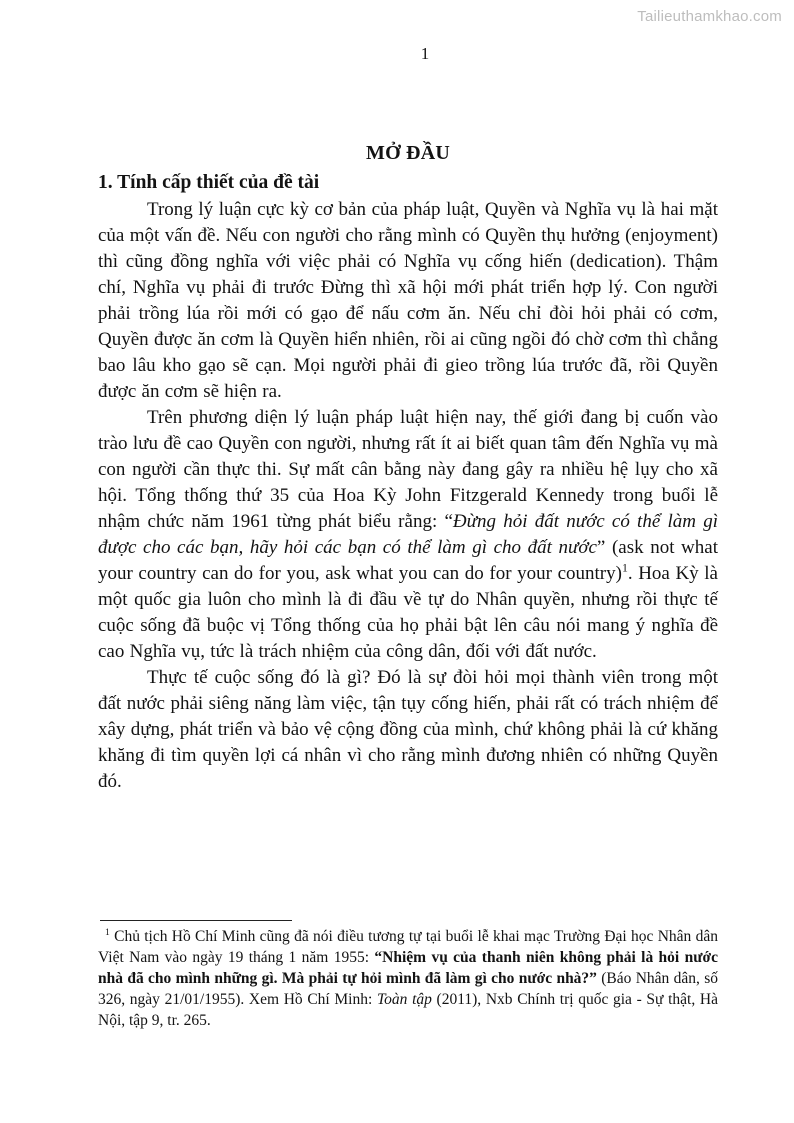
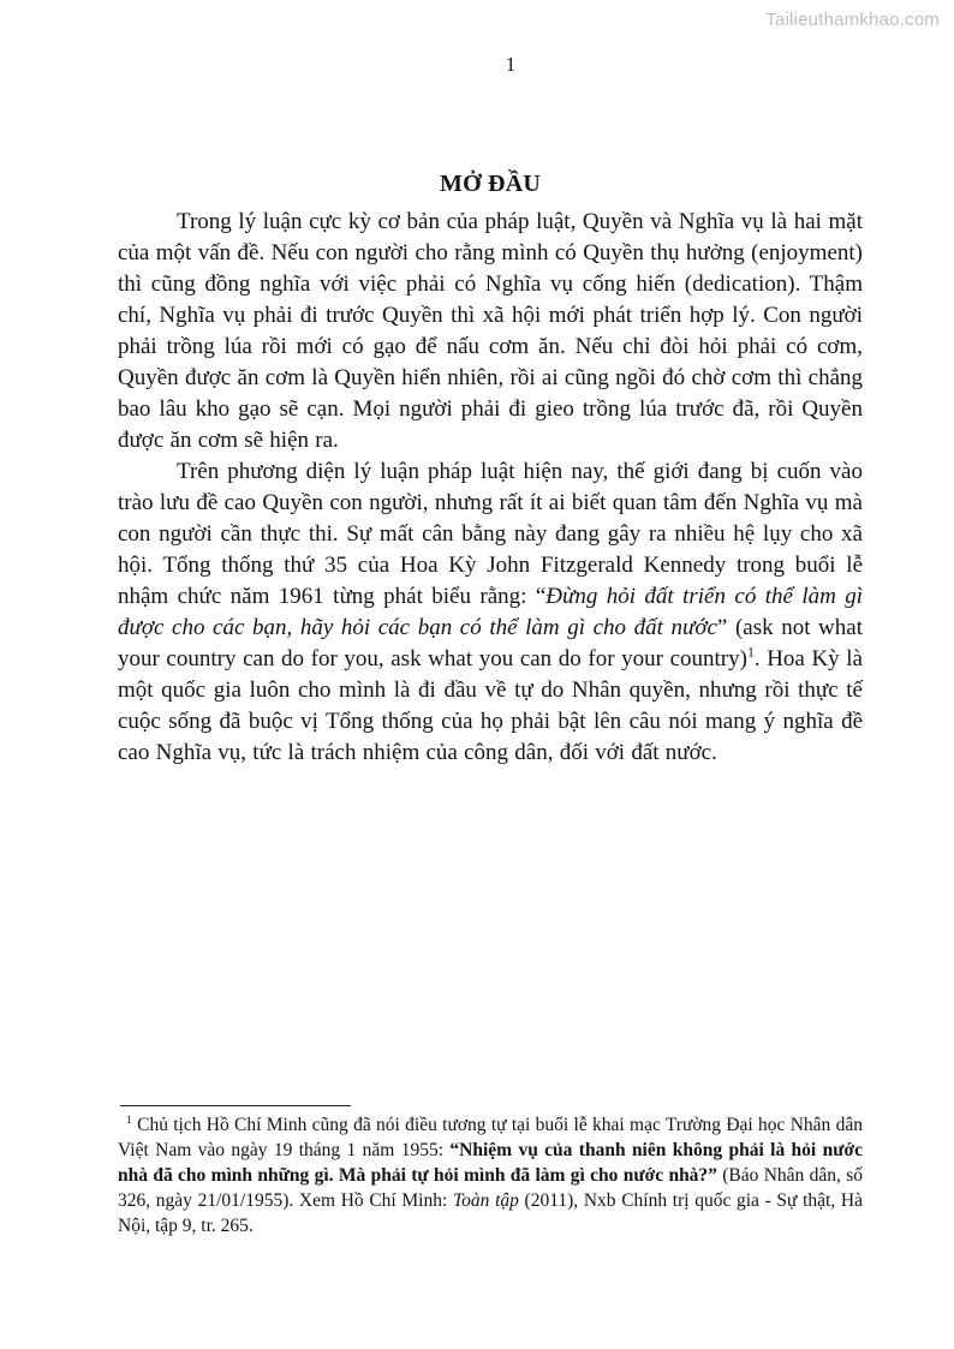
  Tailieuthamkhao.com
  1
  MỞ ĐẦU
- 1. Tính cấp thiết của đề tài
- Trong lý luận cực kỳ cơ bản của pháp luật, Quyền và Nghĩa vụ là hai mặt của một vấn đề. Nếu con người cho rằng mình có Quyền thụ hưởng (enjoyment) thì cũng đồng nghĩa với việc phải có Nghĩa vụ cống hiến (dedication). Thậm chí, Nghĩa vụ phải đi trước Đừng thì xã hội mới phát triển hợp lý. Con người phải trồng lúa rồi mới có gạo để nấu cơm ăn. Nếu chỉ đòi hỏi phải có cơm, Quyền được ăn cơm là Quyền hiển nhiên, rồi ai cũng ngồi đó chờ cơm thì chẳng bao lâu kho gạo sẽ cạn. Mọi người phải đi gieo trồng lúa trước đã, rồi Quyền được ăn cơm sẽ hiện ra.
+ Trong lý luận cực kỳ cơ bản của pháp luật, Quyền và Nghĩa vụ là hai mặt của một vấn đề. Nếu con người cho rằng mình có Quyền thụ hưởng (enjoyment) thì cũng đồng nghĩa với việc phải có Nghĩa vụ cống hiến (dedication). Thậm chí, Nghĩa vụ phải đi trước Quyền thì xã hội mới phát triển hợp lý. Con người phải trồng lúa rồi mới có gạo để nấu cơm ăn. Nếu chỉ đòi hỏi phải có cơm, Quyền được ăn cơm là Quyền hiển nhiên, rồi ai cũng ngồi đó chờ cơm thì chẳng bao lâu kho gạo sẽ cạn. Mọi người phải đi gieo trồng lúa trước đã, rồi Quyền được ăn cơm sẽ hiện ra.
- Trên phương diện lý luận pháp luật hiện nay, thế giới đang bị cuốn vào trào lưu đề cao Quyền con người, nhưng rất ít ai biết quan tâm đến Nghĩa vụ mà con người cần thực thi. Sự mất cân bằng này đang gây ra nhiều hệ lụy cho xã hội. Tổng thống thứ 35 của Hoa Kỳ John Fitzgerald Kennedy trong buổi lễ nhậm chức năm 1961 từng phát biểu rằng: “Đừng hỏi đất nước có thể làm gì được cho các bạn, hãy hỏi các bạn có thể làm gì cho đất nước” (ask not what your country can do for you, ask what you can do for your country)1. Hoa Kỳ là một quốc gia luôn cho mình là đi đầu về tự do Nhân quyền, nhưng rồi thực tế cuộc sống đã buộc vị Tổng thống của họ phải bật lên câu nói mang ý nghĩa đề cao Nghĩa vụ, tức là trách nhiệm của công dân, đối với đất nước.
+ Trên phương diện lý luận pháp luật hiện nay, thế giới đang bị cuốn vào trào lưu đề cao Quyền con người, nhưng rất ít ai biết quan tâm đến Nghĩa vụ mà con người cần thực thi. Sự mất cân bằng này đang gây ra nhiều hệ lụy cho xã hội. Tổng thống thứ 35 của Hoa Kỳ John Fitzgerald Kennedy trong buổi lễ nhậm chức năm 1961 từng phát biểu rằng: “Đừng hỏi đất triển có thể làm gì được cho các bạn, hãy hỏi các bạn có thể làm gì cho đất nước” (ask not what your country can do for you, ask what you can do for your country)1. Hoa Kỳ là một quốc gia luôn cho mình là đi đầu về tự do Nhân quyền, nhưng rồi thực tế cuộc sống đã buộc vị Tổng thống của họ phải bật lên câu nói mang ý nghĩa đề cao Nghĩa vụ, tức là trách nhiệm của công dân, đối với đất nước.
- Thực tế cuộc sống đó là gì? Đó là sự đòi hỏi mọi thành viên trong một đất nước phải siêng năng làm việc, tận tụy cống hiến, phải rất có trách nhiệm để xây dựng, phát triển và bảo vệ cộng đồng của mình, chứ không phải là cứ khăng khăng đi tìm quyền lợi cá nhân vì cho rằng mình đương nhiên có những Quyền đó.
  1 Chủ tịch Hồ Chí Minh cũng đã nói điều tương tự tại buổi lễ khai mạc Trường Đại học Nhân dân Việt Nam vào ngày 19 tháng 1 năm 1955: “Nhiệm vụ của thanh niên không phải là hỏi nước nhà đã cho mình những gì. Mà phải tự hỏi mình đã làm gì cho nước nhà?” (Báo Nhân dân, số 326, ngày 21/01/1955). Xem Hồ Chí Minh: Toàn tập (2011), Nxb Chính trị quốc gia - Sự thật, Hà Nội, tập 9, tr. 265.
